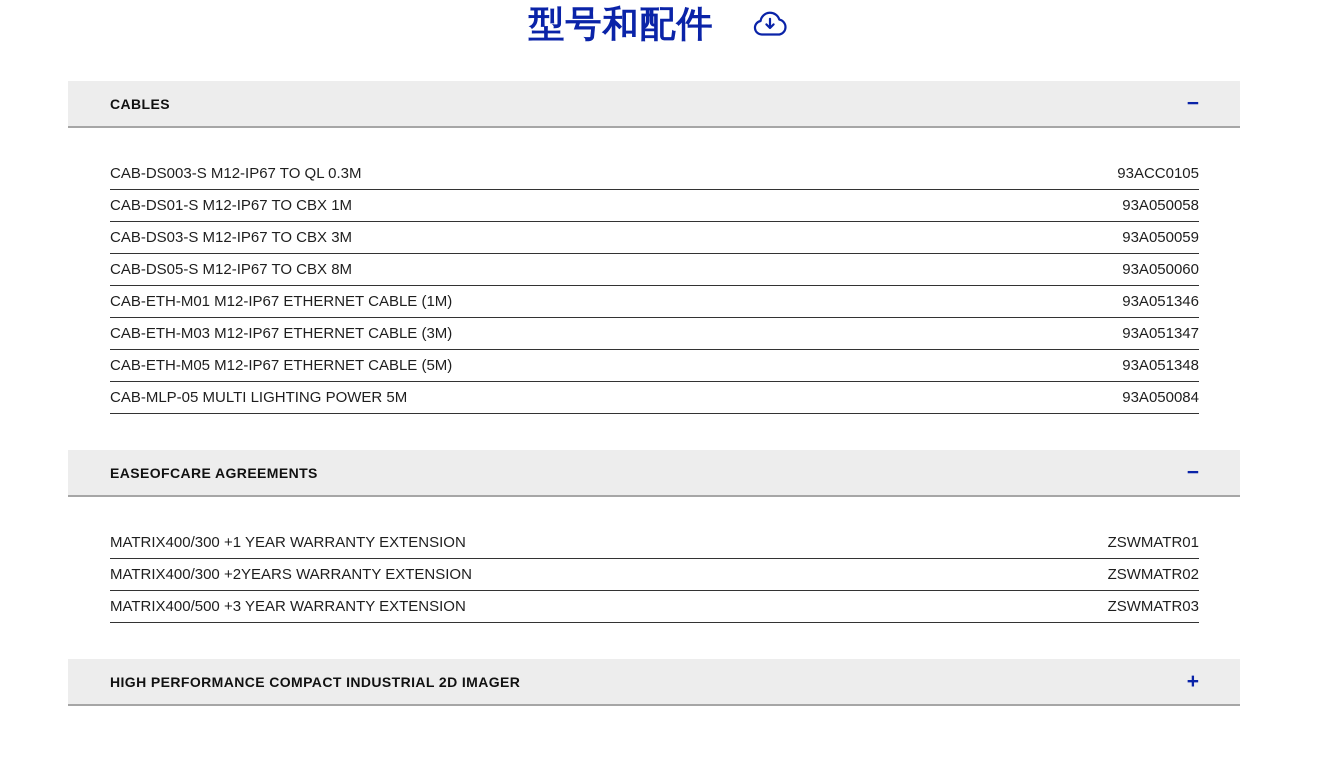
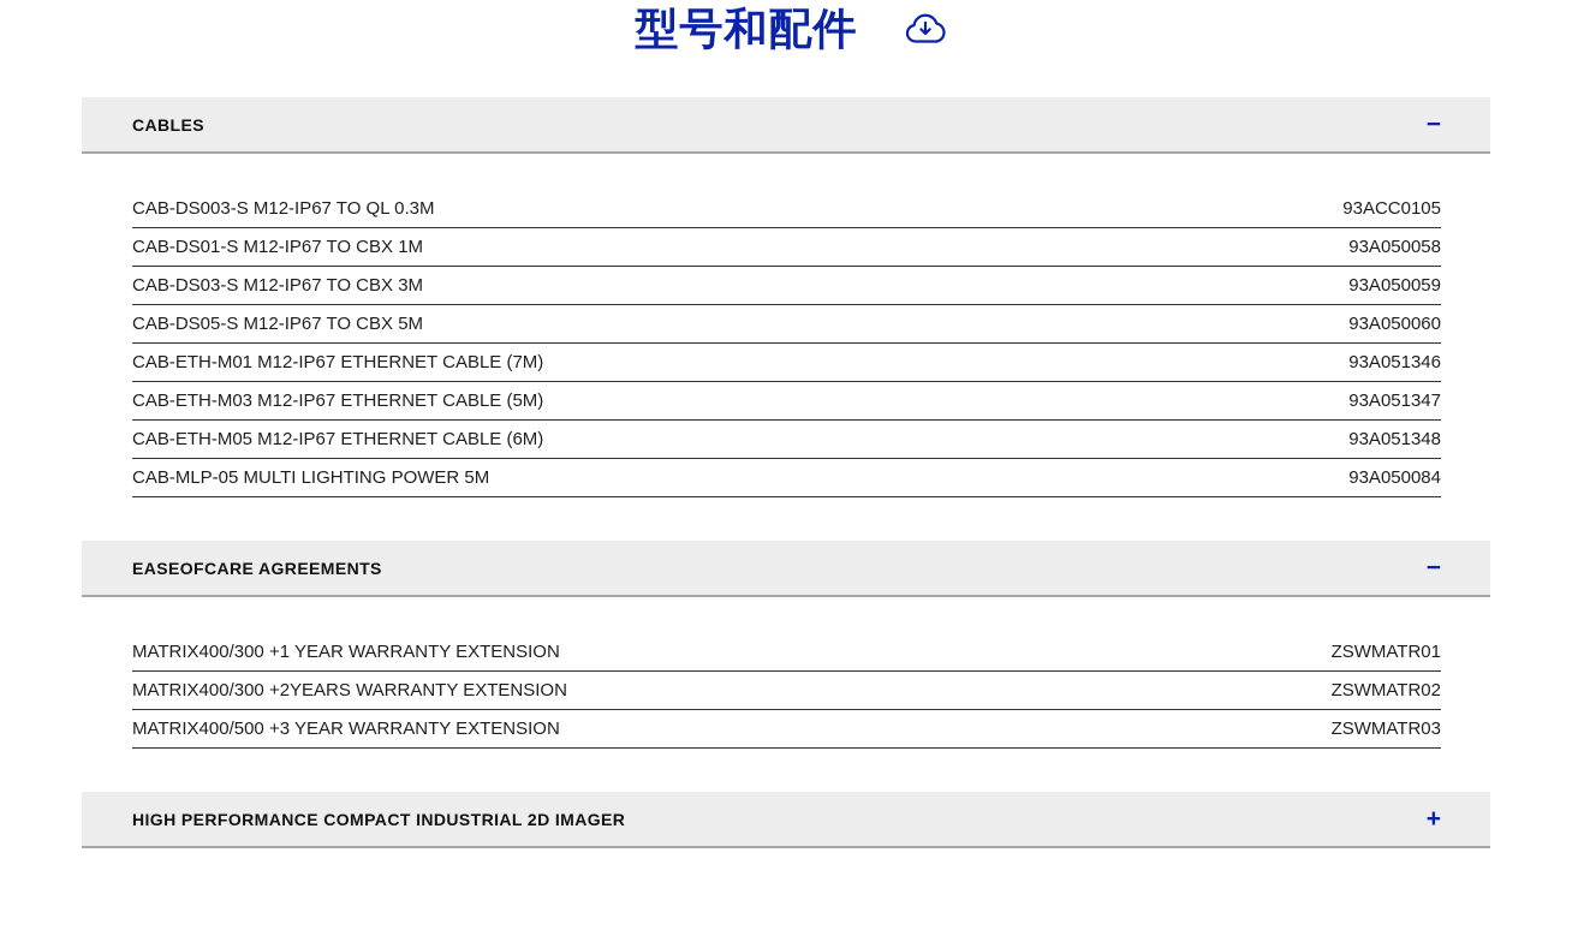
  型号和配件
  CABLES
  −
  CAB-DS003-S M12-IP67 TO QL 0.3M
  93ACC0105
  CAB-DS01-S M12-IP67 TO CBX 1M
  93A050058
  CAB-DS03-S M12-IP67 TO CBX 3M
  93A050059
- CAB-DS05-S M12-IP67 TO CBX 8M
+ CAB-DS05-S M12-IP67 TO CBX 5M
  93A050060
- CAB-ETH-M01 M12-IP67 ETHERNET CABLE (1M)
+ CAB-ETH-M01 M12-IP67 ETHERNET CABLE (7M)
  93A051346
- CAB-ETH-M03 M12-IP67 ETHERNET CABLE (3M)
+ CAB-ETH-M03 M12-IP67 ETHERNET CABLE (5M)
  93A051347
- CAB-ETH-M05 M12-IP67 ETHERNET CABLE (5M)
+ CAB-ETH-M05 M12-IP67 ETHERNET CABLE (6M)
  93A051348
  CAB-MLP-05 MULTI LIGHTING POWER 5M
  93A050084
  EASEOFCARE AGREEMENTS
  −
  MATRIX400/300 +1 YEAR WARRANTY EXTENSION
  ZSWMATR01
  MATRIX400/300 +2YEARS WARRANTY EXTENSION
  ZSWMATR02
  MATRIX400/500 +3 YEAR WARRANTY EXTENSION
  ZSWMATR03
  HIGH PERFORMANCE COMPACT INDUSTRIAL 2D IMAGER
  +
